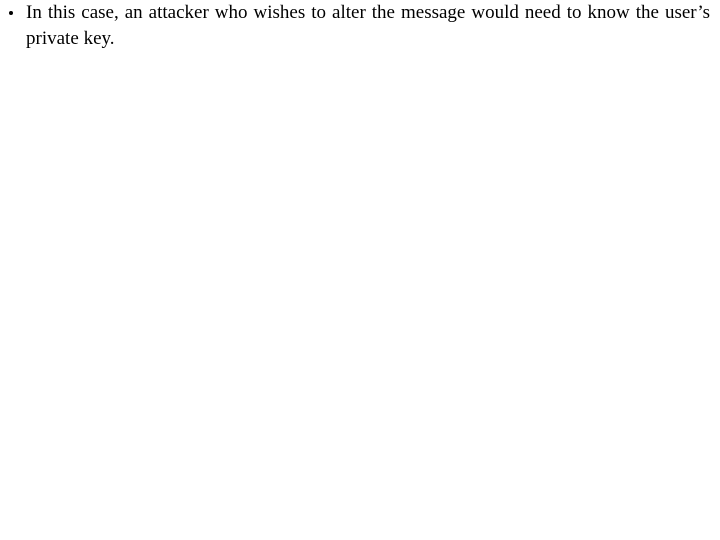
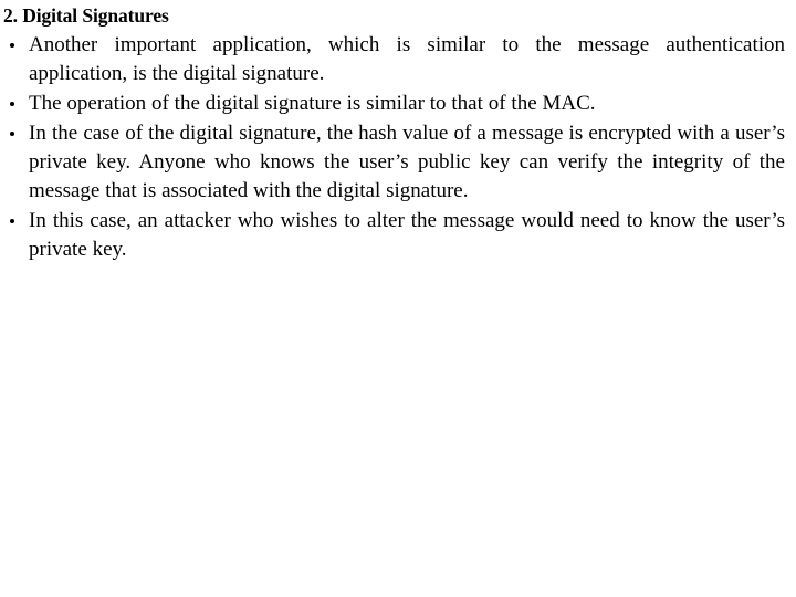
+ 2. Digital Signatures
+ Another important application, which is similar to the message authentication application, is the digital signature.
+ The operation of the digital signature is similar to that of the MAC.
+ In the case of the digital signature, the hash value of a message is encrypted with a user’s private key. Anyone who knows the user’s public key can verify the integrity of the message that is associated with the digital signature.
  In this case, an attacker who wishes to alter the message would need to know the user’s private key.
